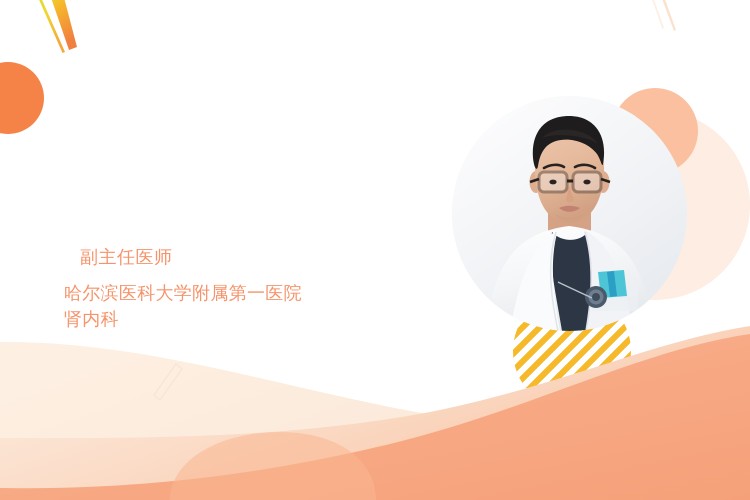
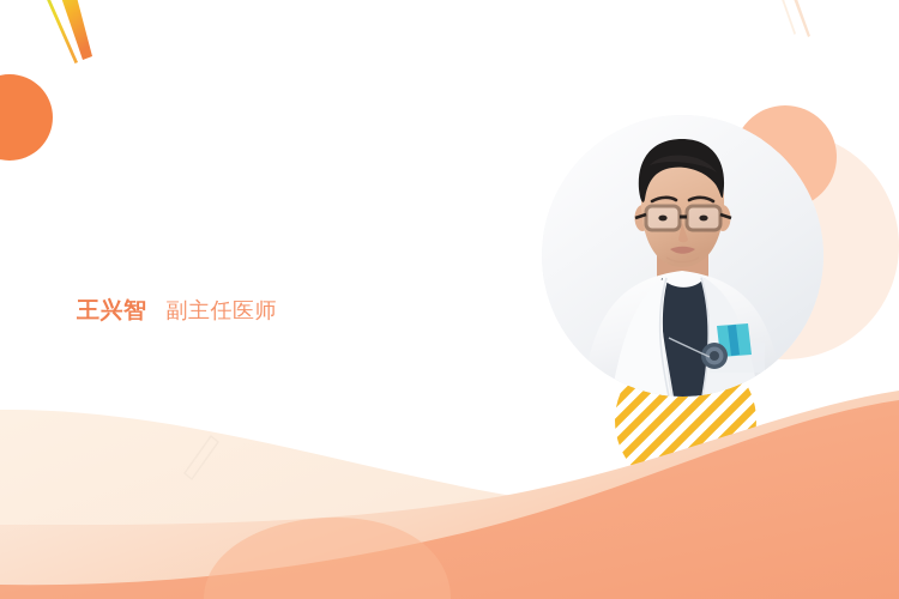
+ 王兴智
  副主任医师
- 哈尔滨医科大学附属第一医院
- 肾内科
